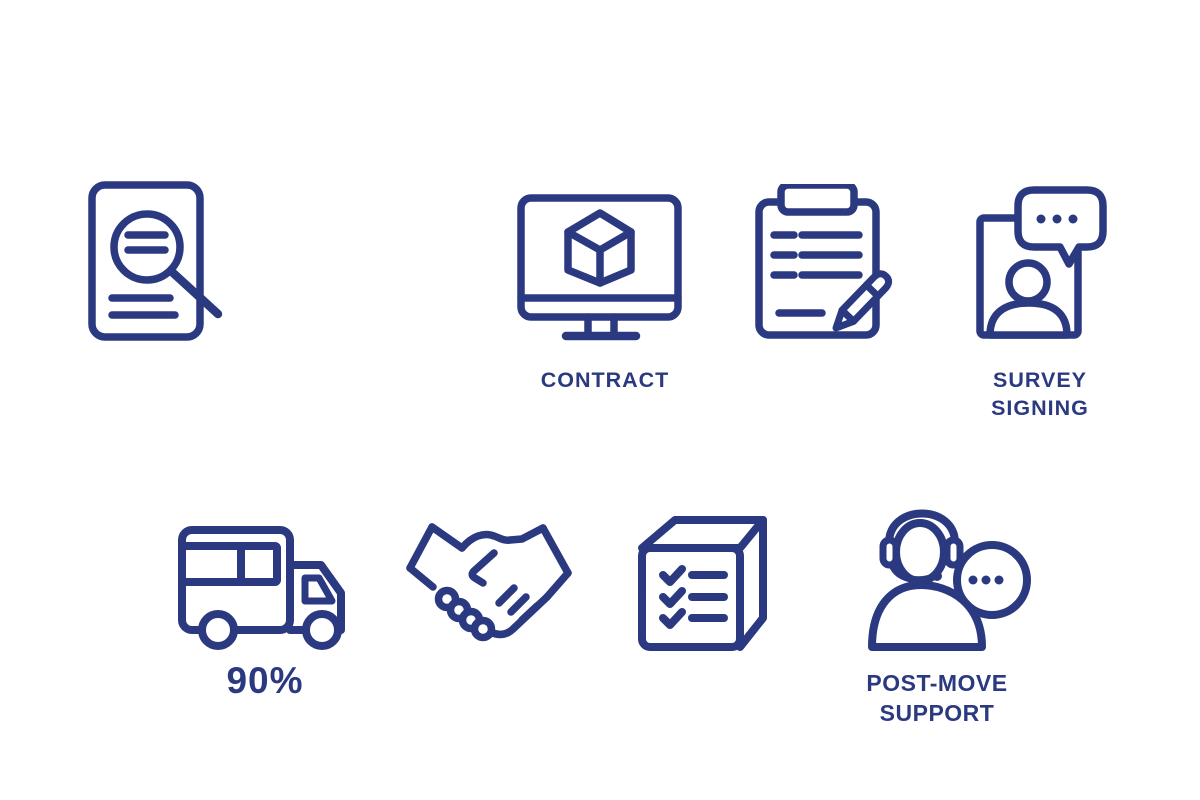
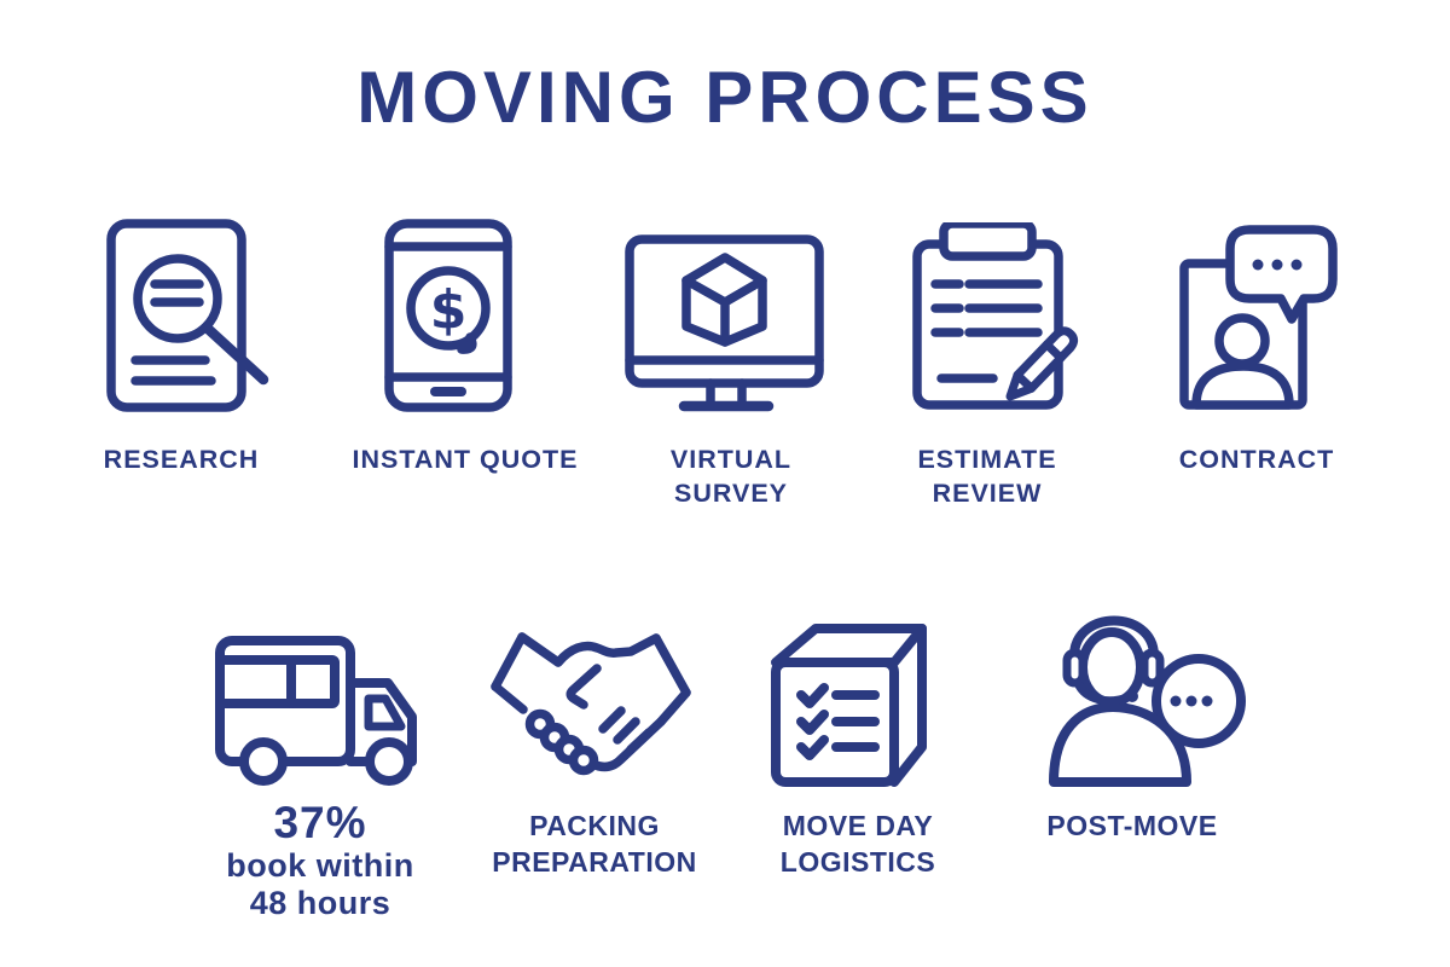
+ MOVING PROCESS
+ $
+ RESEARCH
+ INSTANT QUOTE
+ VIRTUAL
- CONTRACT
+ SURVEY
+ ESTIMATE
+ REVIEW
- SURVEY
+ CONTRACT
- SIGNING
- 90%
+ 37%
+ book within
+ 48 hours
+ PACKING
+ PREPARATION
+ MOVE DAY
+ LOGISTICS
  POST-MOVE
- SUPPORT
